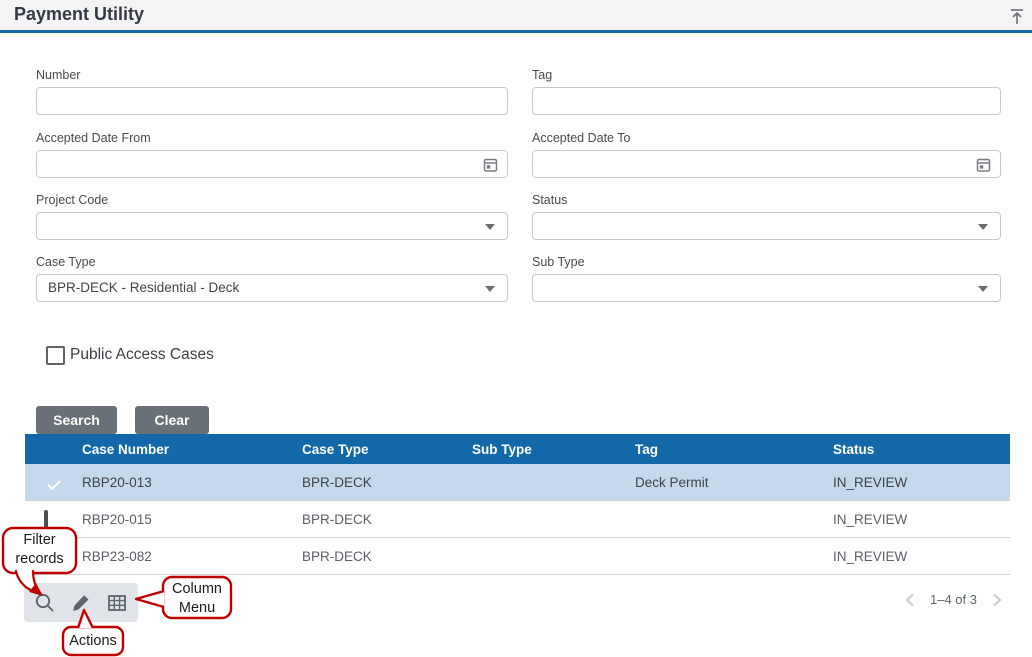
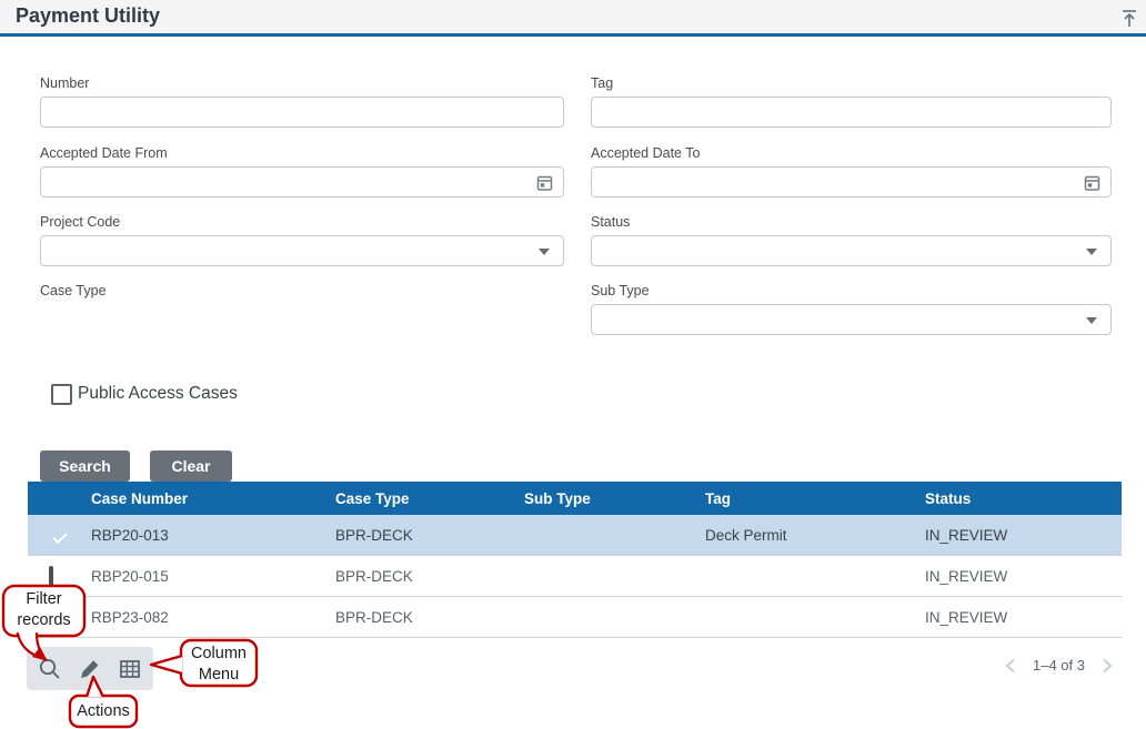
  Payment Utility
  Number
  Tag
  Accepted Date From
  Accepted Date To
  Project Code
  Status
  Case Type
- BPR-DECK - Residential - Deck
  Sub Type
  Public Access Cases
  Search
  Clear
  Case Number
  Case Type
  Sub Type
  Tag
  Status
  RBP20-013
  BPR-DECK
  Deck Permit
  IN_REVIEW
  RBP20-015
  BPR-DECK
  IN_REVIEW
  RBP23-082
  BPR-DECK
  IN_REVIEW
  1–4 of 3
  Filter
  records
  Column
  Menu
  Actions
